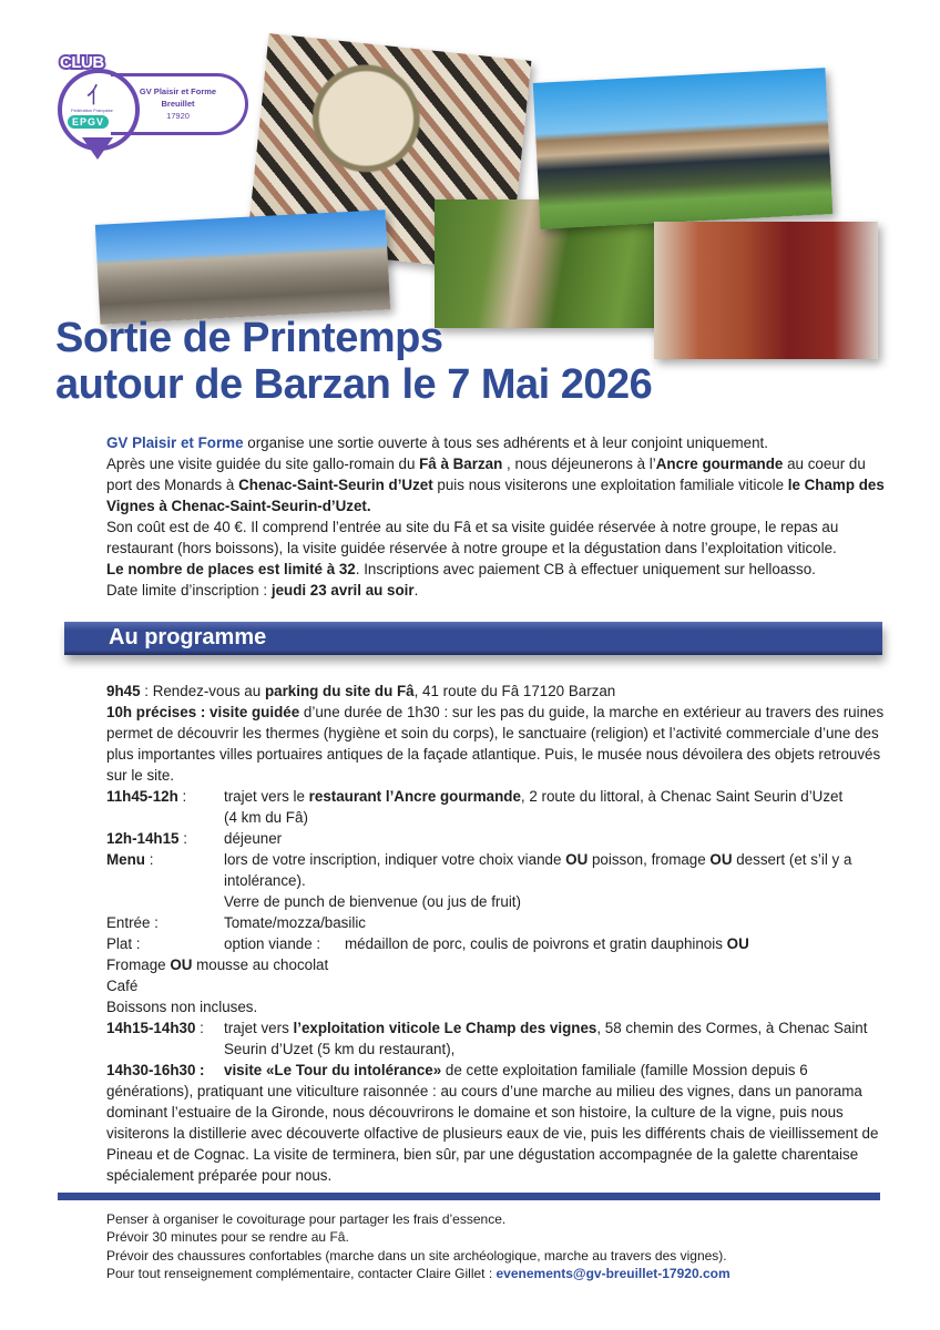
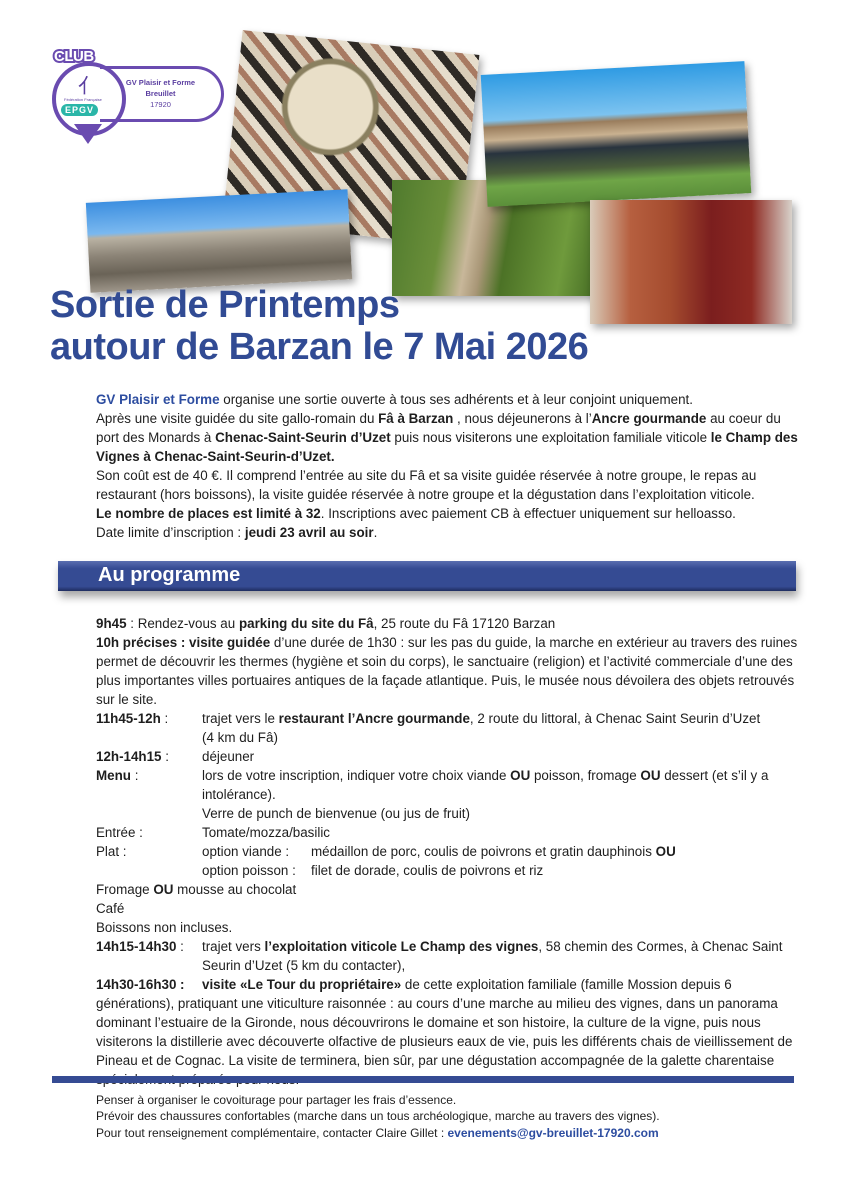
  GV Plaisir et Forme
  Breuillet
  17920
  CLUB
  ⺅
  EPGV
  Sortie de Printemps
  autour de Barzan le 7 Mai 2026
  GV Plaisir et Forme organise une sortie ouverte à tous ses adhérents et à leur conjoint uniquement.
  Après une visite guidée du site gallo-romain du Fâ à Barzan , nous déjeunerons à l’Ancre gourmande au coeur du port des Monards à Chenac-Saint-Seurin d’Uzet puis nous visiterons une exploitation familiale viticole le Champ des Vignes à Chenac-Saint-Seurin-d’Uzet.
  Son coût est de 40 €. Il comprend l’entrée au site du Fâ et sa visite guidée réservée à notre groupe, le repas au restaurant (hors boissons), la visite guidée réservée à notre groupe et la dégustation dans l’exploitation viticole.
  Le nombre de places est limité à 32. Inscriptions avec paiement CB à effectuer uniquement sur helloasso.
  Date limite d’inscription : jeudi 23 avril au soir.
  Au programme
- 9h45 : Rendez-vous au parking du site du Fâ, 41 route du Fâ 17120 Barzan
+ 9h45 : Rendez-vous au parking du site du Fâ, 25 route du Fâ 17120 Barzan
  10h précises : visite guidée d’une durée de 1h30 : sur les pas du guide, la marche en extérieur au travers des ruines permet de découvrir les thermes (hygiène et soin du corps), le sanctuaire (religion) et l’activité commerciale d’une des plus importantes villes portuaires antiques de la façade atlantique. Puis, le musée nous dévoilera des objets retrouvés sur le site.
  11h45-12h :
  trajet vers le restaurant l’Ancre gourmande, 2 route du littoral, à Chenac Saint Seurin d’Uzet
  (4 km du Fâ)
  12h-14h15 :
  déjeuner
  Menu :
  lors de votre inscription, indiquer votre choix viande OU poisson, fromage OU dessert (et s’il y a intolérance).
  Verre de punch de bienvenue (ou jus de fruit)
  Entrée :
  Tomate/mozza/basilic
  Plat :
  option viande :
  médaillon de porc, coulis de poivrons et gratin dauphinois OU
+ option poisson :
+ filet de dorade, coulis de poivrons et riz
  Fromage OU mousse au chocolat
  Café
  Boissons non incluses.
  14h15-14h30 :
- trajet vers l’exploitation viticole Le Champ des vignes, 58 chemin des Cormes, à Chenac Saint Seurin d’Uzet (5 km du restaurant),
+ trajet vers l’exploitation viticole Le Champ des vignes, 58 chemin des Cormes, à Chenac Saint Seurin d’Uzet (5 km du contacter),
- 14h30-16h30 : visite «Le Tour du intolérance» de cette exploitation familiale (famille Mossion depuis 6 générations), pratiquant une viticulture raisonnée : au cours d’une marche au milieu des vignes, dans un panorama dominant l’estuaire de la Gironde, nous découvrirons le domaine et son histoire, la culture de la vigne, puis nous visiterons la distillerie avec découverte olfactive de plusieurs eaux de vie, puis les différents chais de vieillissement de Pineau et de Cognac. La visite de terminera, bien sûr, par une dégustation accompagnée de la galette charentaise spécialement préparée pour nous.
+ 14h30-16h30 : visite «Le Tour du propriétaire» de cette exploitation familiale (famille Mossion depuis 6 générations), pratiquant une viticulture raisonnée : au cours d’une marche au milieu des vignes, dans un panorama dominant l’estuaire de la Gironde, nous découvrirons le domaine et son histoire, la culture de la vigne, puis nous visiterons la distillerie avec découverte olfactive de plusieurs eaux de vie, puis les différents chais de vieillissement de Pineau et de Cognac. La visite de terminera, bien sûr, par une dégustation accompagnée de la galette charentaise
  Penser à organiser le covoiturage pour partager les frais d’essence.
- Prévoir 30 minutes pour se rendre au Fâ.
- Prévoir des chaussures confortables (marche dans un site archéologique, marche au travers des vignes).
+ Prévoir des chaussures confortables (marche dans un tous archéologique, marche au travers des vignes).
  Pour tout renseignement complémentaire, contacter Claire Gillet : evenements@gv-breuillet-17920.com
